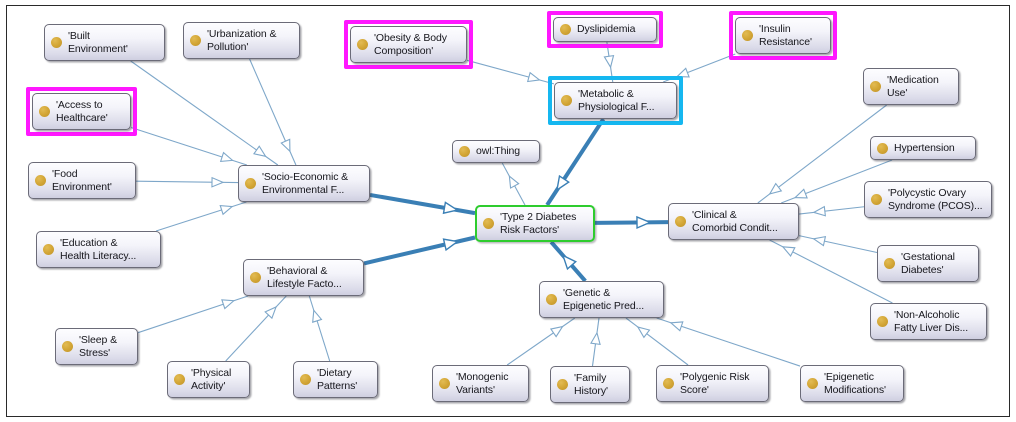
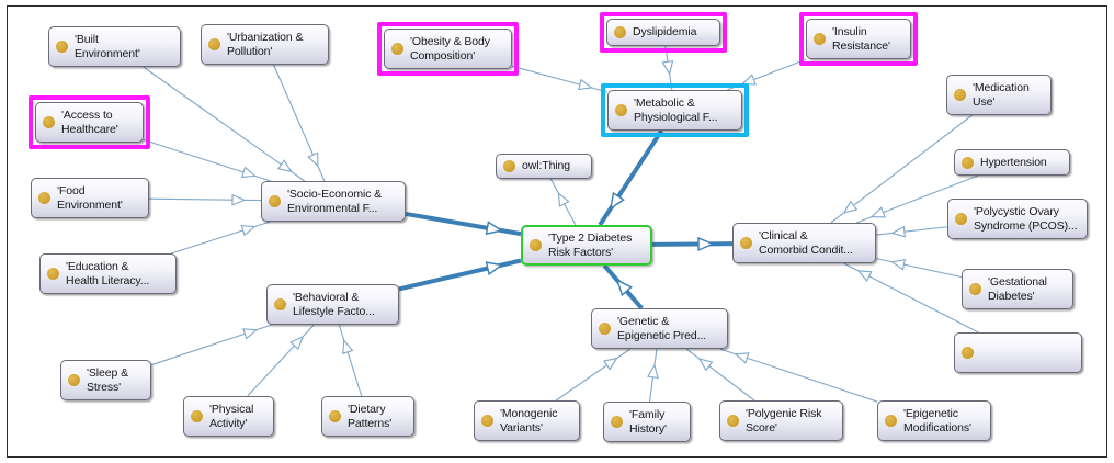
  'Built
  Environment'
  'Urbanization &
  Pollution'
  'Obesity & Body
  Composition'
  Dyslipidemia
  'Insulin
  Resistance'
  'Metabolic &
  Physiological F...
  'Access to
  Healthcare'
  'Medication
  Use'
  owl:Thing
  Hypertension
  'Food
  Environment'
  'Socio-Economic &
  Environmental F...
  'Polycystic Ovary
  Syndrome (PCOS)...
  'Type 2 Diabetes
  Risk Factors'
  'Clinical &
  Comorbid Condit...
  'Education &
  Health Literacy...
  'Gestational
  Diabetes'
  'Behavioral &
  Lifestyle Facto...
  'Genetic &
  Epigenetic Pred...
- 'Non-Alcoholic
- Fatty Liver Dis...
  'Sleep &
  Stress'
  'Monogenic
  Variants'
  'Family
  History'
  'Polygenic Risk
  Score'
  'Physical
  Activity'
  'Dietary
  Patterns'
  'Epigenetic
  Modifications'
